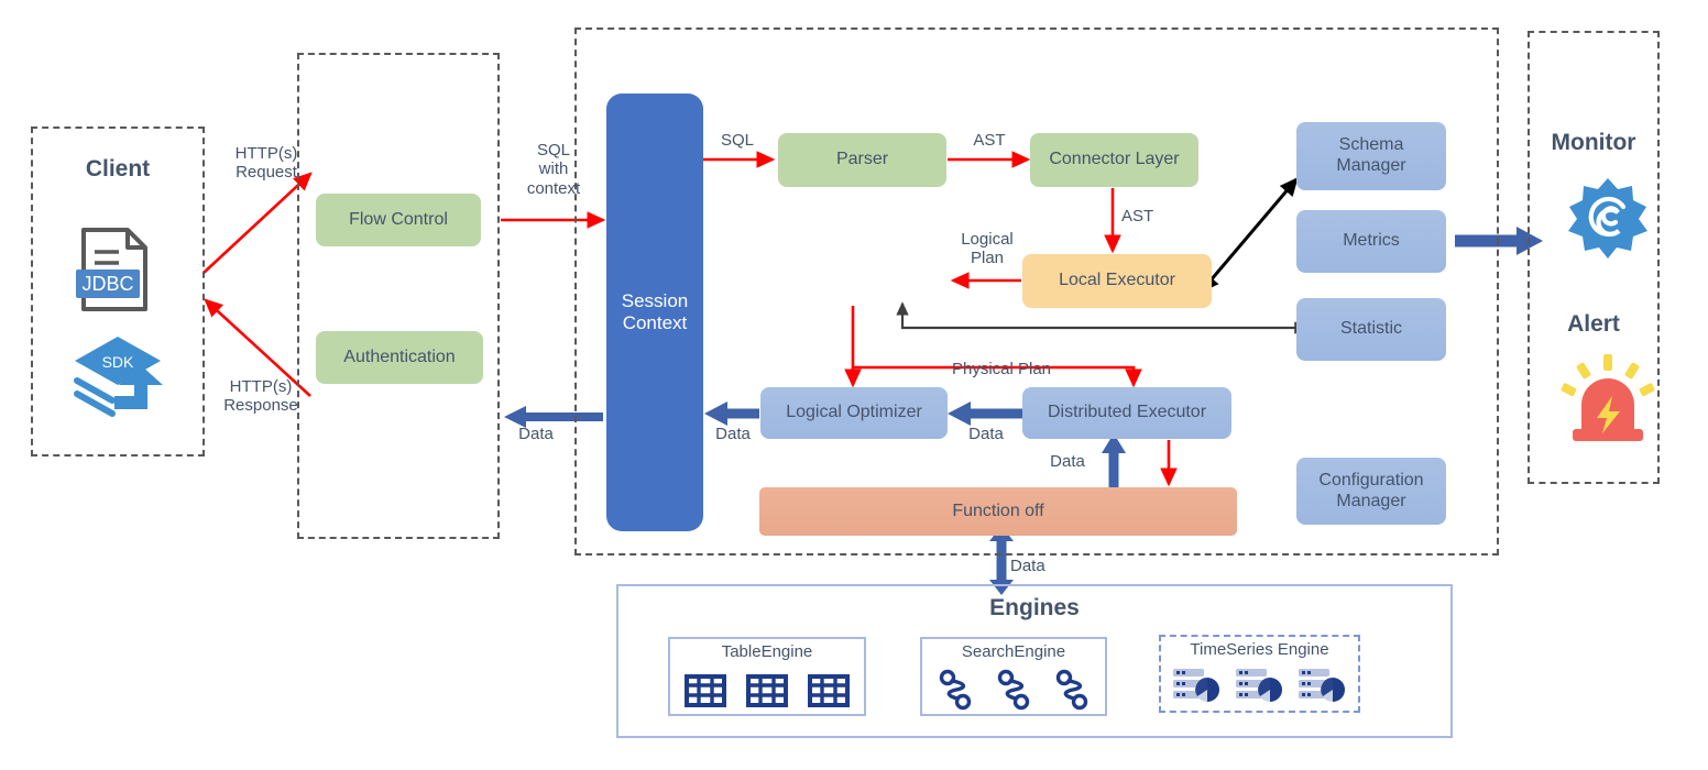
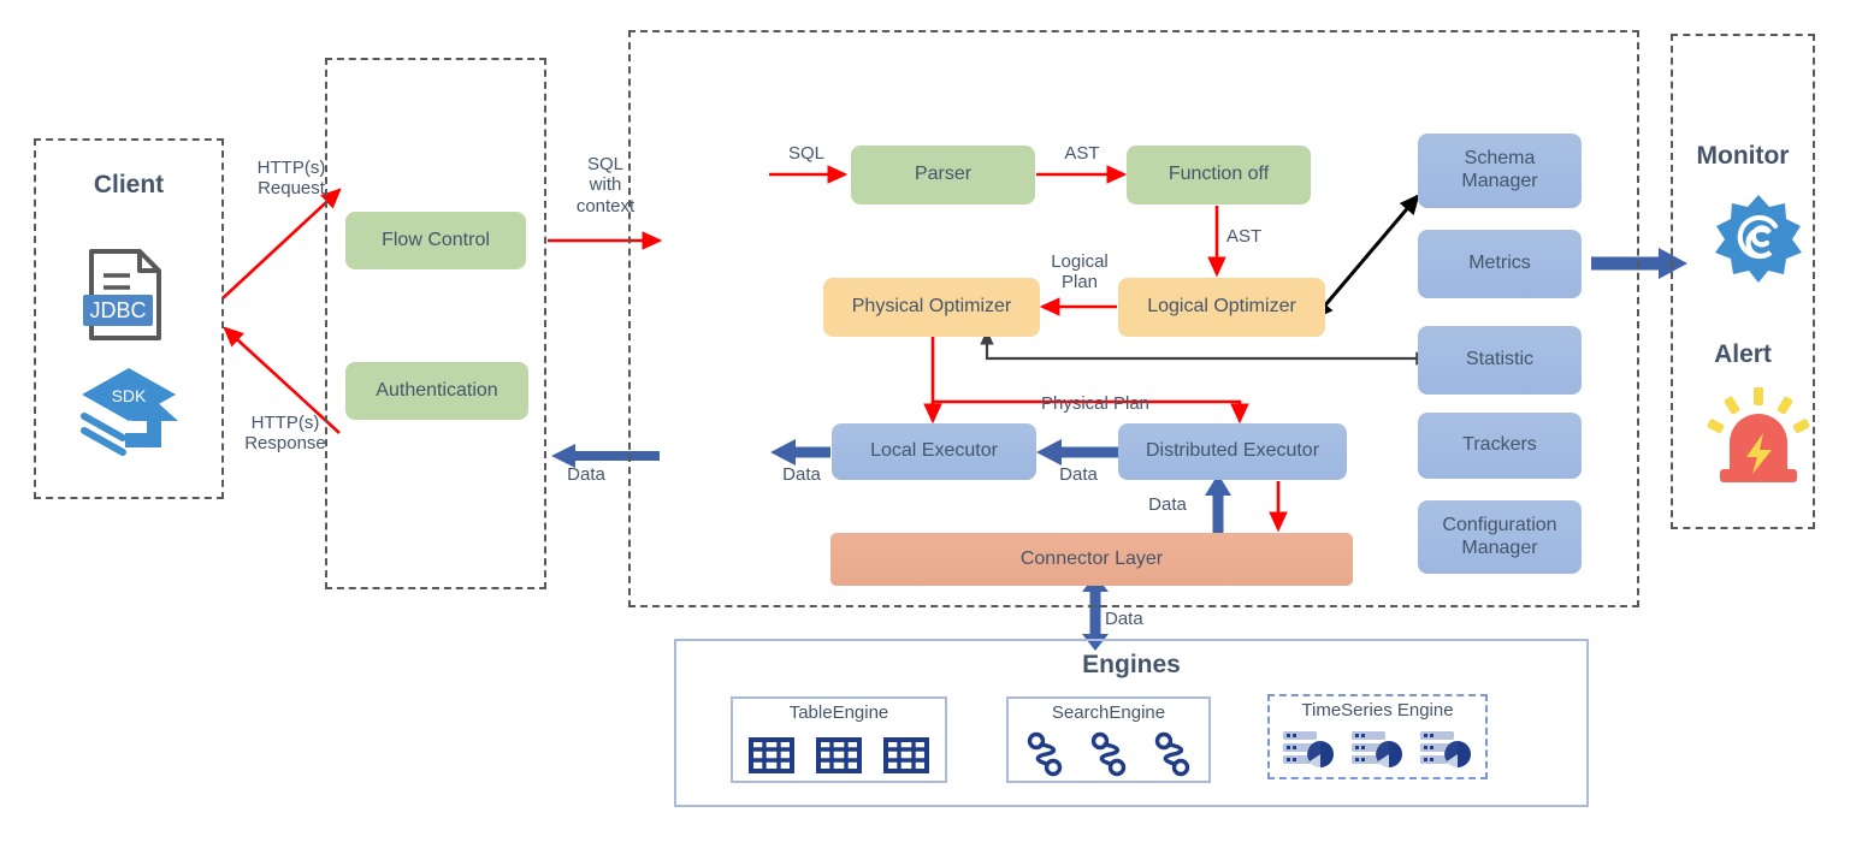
  Client
  JDBC
  SDK
  Flow Control
  Authentication
- Session
- Context
  Parser
- Connector Layer
+ Function off
- Local Executor
+ Logical Optimizer
+ Physical Optimizer
- Logical Optimizer
+ Local Executor
  Distributed Executor
- Function off
+ Connector Layer
  Schema
  Manager
  Metrics
  Statistic
+ Trackers
  Configuration
  Manager
  Monitor
  Alert
  Engines
  TableEngine
  SearchEngine
  TimeSeries Engine
  HTTP(s)
  Request
  HTTP(s)
  Response
  SQL
  with
  context
  SQL
  AST
  AST
  Logical
  Plan
  Physical Plan
  Data
  Data
  Data
  Data
  Data
